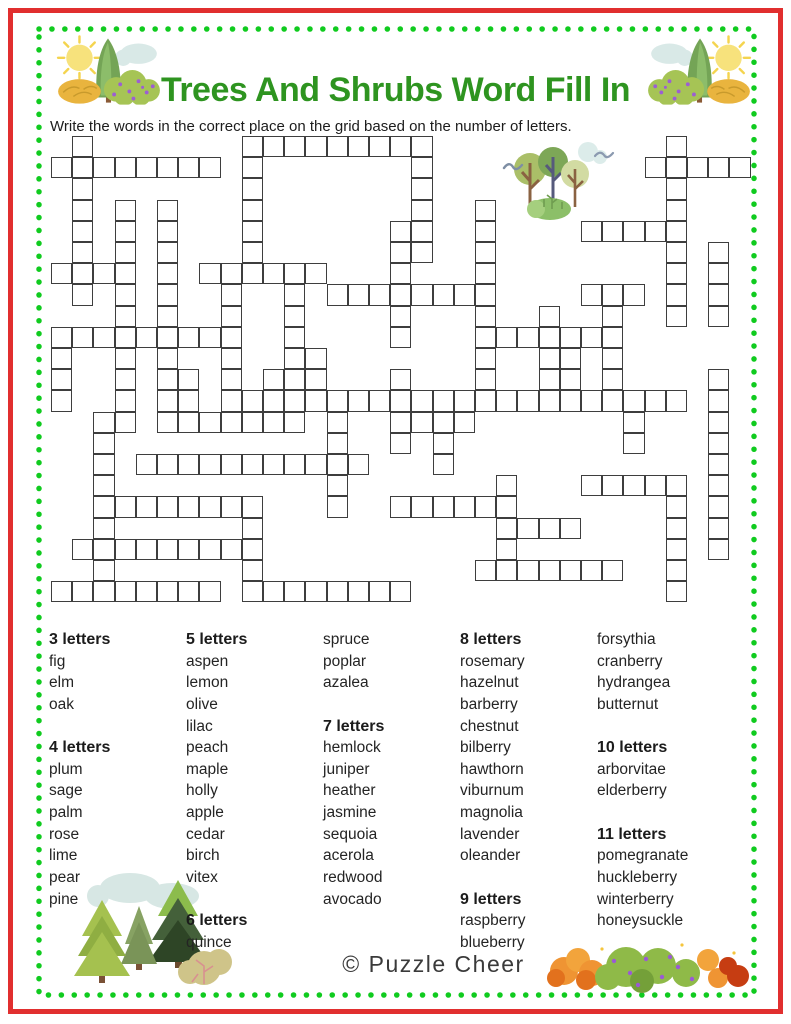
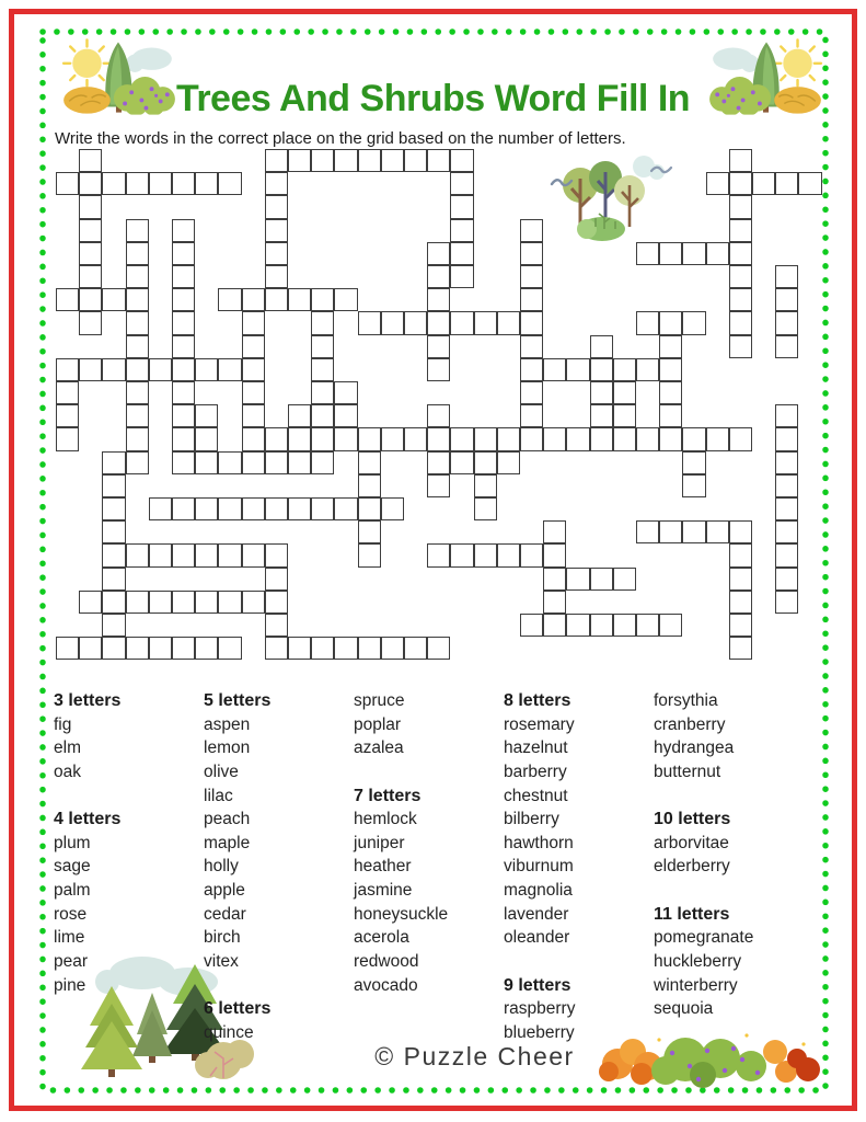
  Trees And Shrubs Word Fill In
  Write the words in the correct place on the grid based on the number of letters.
  3 letters
  fig
  elm
  oak
  4 letters
  plum
  sage
  palm
  rose
  lime
  pear
  pine
  5 letters
  aspen
  lemon
  olive
  lilac
  peach
  maple
  holly
  apple
  cedar
  birch
  vitex
  6 letters
  quince
  spruce
  poplar
  azalea
  7 letters
  hemlock
  juniper
  heather
  jasmine
- sequoia
+ honeysuckle
  acerola
  redwood
  avocado
  8 letters
  rosemary
  hazelnut
  barberry
  chestnut
  bilberry
  hawthorn
  viburnum
  magnolia
  lavender
  oleander
  9 letters
  raspberry
  blueberry
  forsythia
  cranberry
  hydrangea
  butternut
  10 letters
  arborvitae
  elderberry
  11 letters
  pomegranate
  huckleberry
  winterberry
- honeysuckle
+ sequoia
  © Puzzle Cheer
